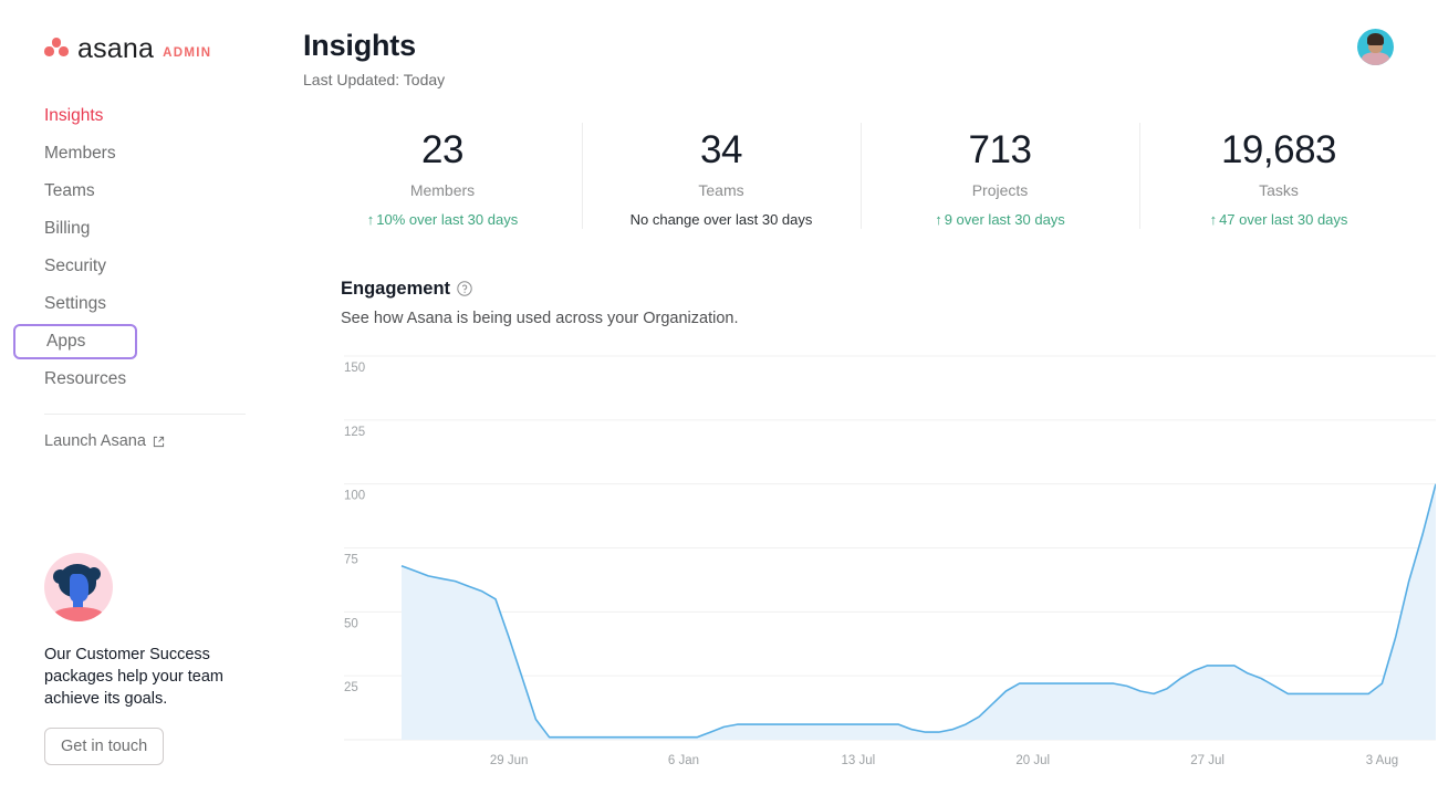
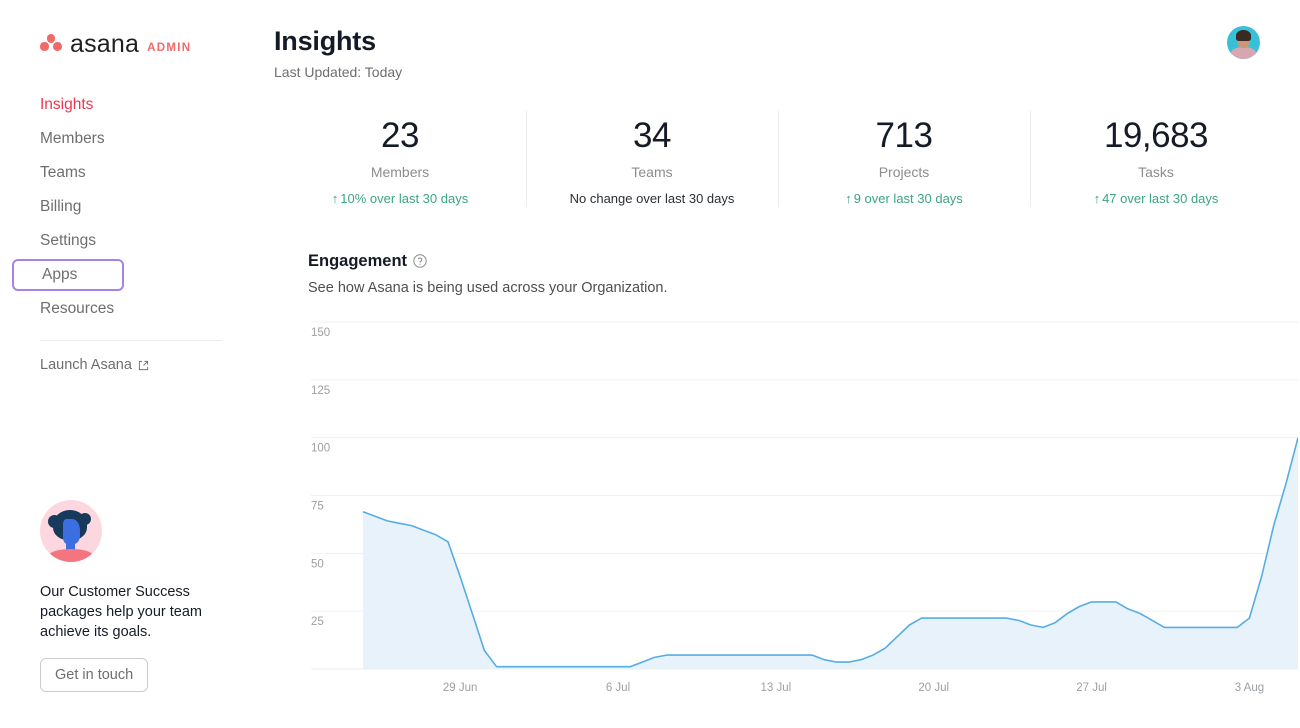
  asana
  ADMIN
  Insights
  Members
  Teams
  Billing
- Security
  Settings
  Apps
  Resources
  Launch Asana
  Our Customer Success packages help your team achieve its goals.
  Get in touch
  Insights
  Last Updated: Today
  23
  Members
  ↑ 10% over last 30 days
  34
  Teams
  No change over last 30 days
  713
  Projects
  ↑ 9 over last 30 days
  19,683
  Tasks
  ↑ 47 over last 30 days
  Engagement
  See how Asana is being used across your Organization.
  25
  50
  75
  100
  125
  150
  29 Jun
- 6 Jan
+ 6 Jul
  13 Jul
  20 Jul
  27 Jul
  3 Aug
